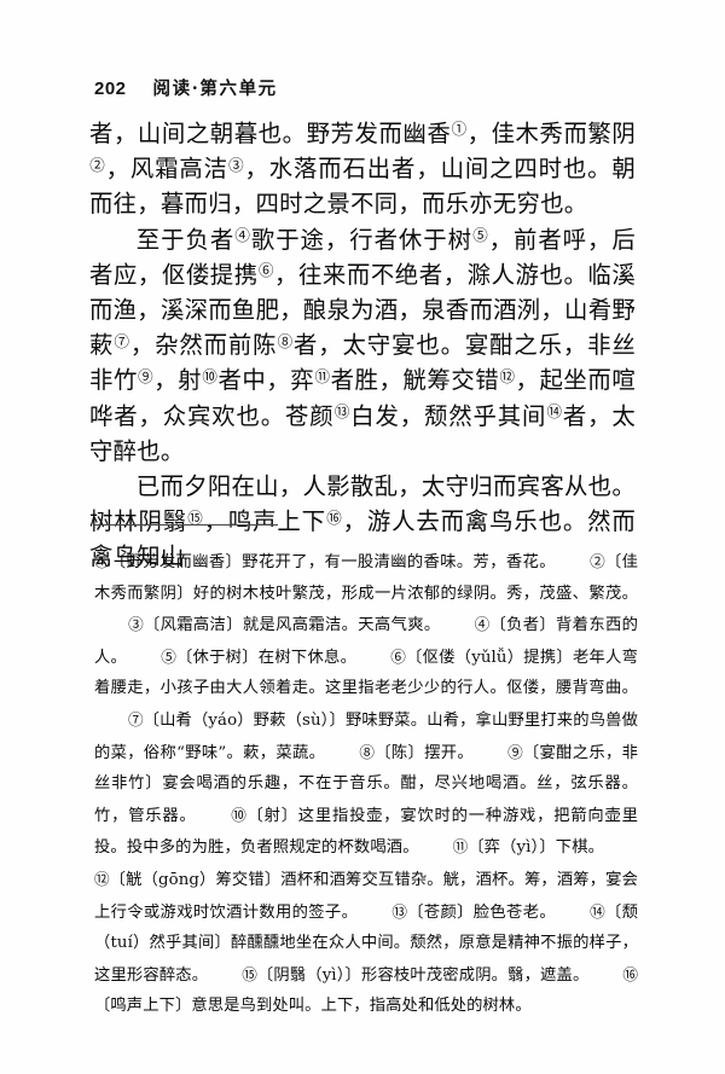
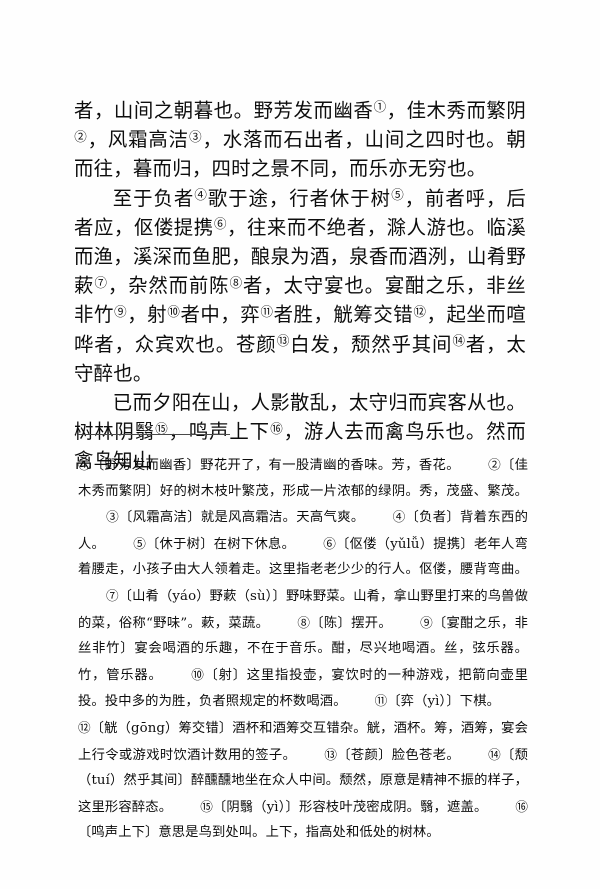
- 202
- 阅读·第六单元
  者，山间之朝暮也。野芳发而幽香①，佳木秀而繁阴②，风霜高洁③，水落而石出者，山间之四时也。朝而往，暮而归，四时之景不同，而乐亦无穷也。
  至于负者④歌于途，行者休于树⑤，前者呼，后者应，伛偻提携⑥，往来而不绝者，滁人游也。临溪而渔，溪深而鱼肥，酿泉为酒，泉香而酒洌，山肴野蔌⑦，杂然而前陈⑧者，太守宴也。宴酣之乐，非丝非竹⑨，射⑩者中，弈⑪者胜，觥筹交错⑫，起坐而喧哗者，众宾欢也。苍颜⑬白发，颓然乎其间⑭者，太守醉也。
  已而夕阳在山，人影散乱，太守归而宾客从也。树林阴翳⑮，鸣声上下⑯，游人去而禽鸟乐也。然而禽鸟知山
  ①〔野芳发而幽香〕野花开了，有一股清幽的香味。芳，香花。 ②〔佳木秀而繁阴〕好的树木枝叶繁茂，形成一片浓郁的绿阴。秀，茂盛、繁茂。③〔风霜高洁〕就是风高霜洁。天高气爽。 ④〔负者〕背着东西的人。 ⑤〔休于树〕在树下休息。 ⑥〔伛偻（yǔlǚ）提携〕老年人弯着腰走，小孩子由大人领着走。这里指老老少少的行人。伛偻，腰背弯曲。⑦〔山肴（yáo）野蔌（sù）〕野味野菜。山肴，拿山野里打来的鸟兽做的菜，俗称“野味”。蔌，菜蔬。 ⑧〔陈〕摆开。 ⑨〔宴酣之乐，非丝非竹〕宴会喝酒的乐趣，不在于音乐。酣，尽兴地喝酒。丝，弦乐器。竹，管乐器。 ⑩〔射〕这里指投壶，宴饮时的一种游戏，把箭向壶里投。投中多的为胜，负者照规定的杯数喝酒。 ⑪〔弈（yì）〕下棋。⑫〔觥（gōng）筹交错〕酒杯和酒筹交互错杂。觥，酒杯。筹，酒筹，宴会上行令或游戏时饮酒计数用的签子。 ⑬〔苍颜〕脸色苍老。 ⑭〔颓（tuí）然乎其间〕醉醺醺地坐在众人中间。颓然，原意是精神不振的样子，这里形容醉态。 ⑮〔阴翳（yì）〕形容枝叶茂密成阴。翳，遮盖。 ⑯〔鸣声上下〕意思是鸟到处叫。上下，指高处和低处的树林。
